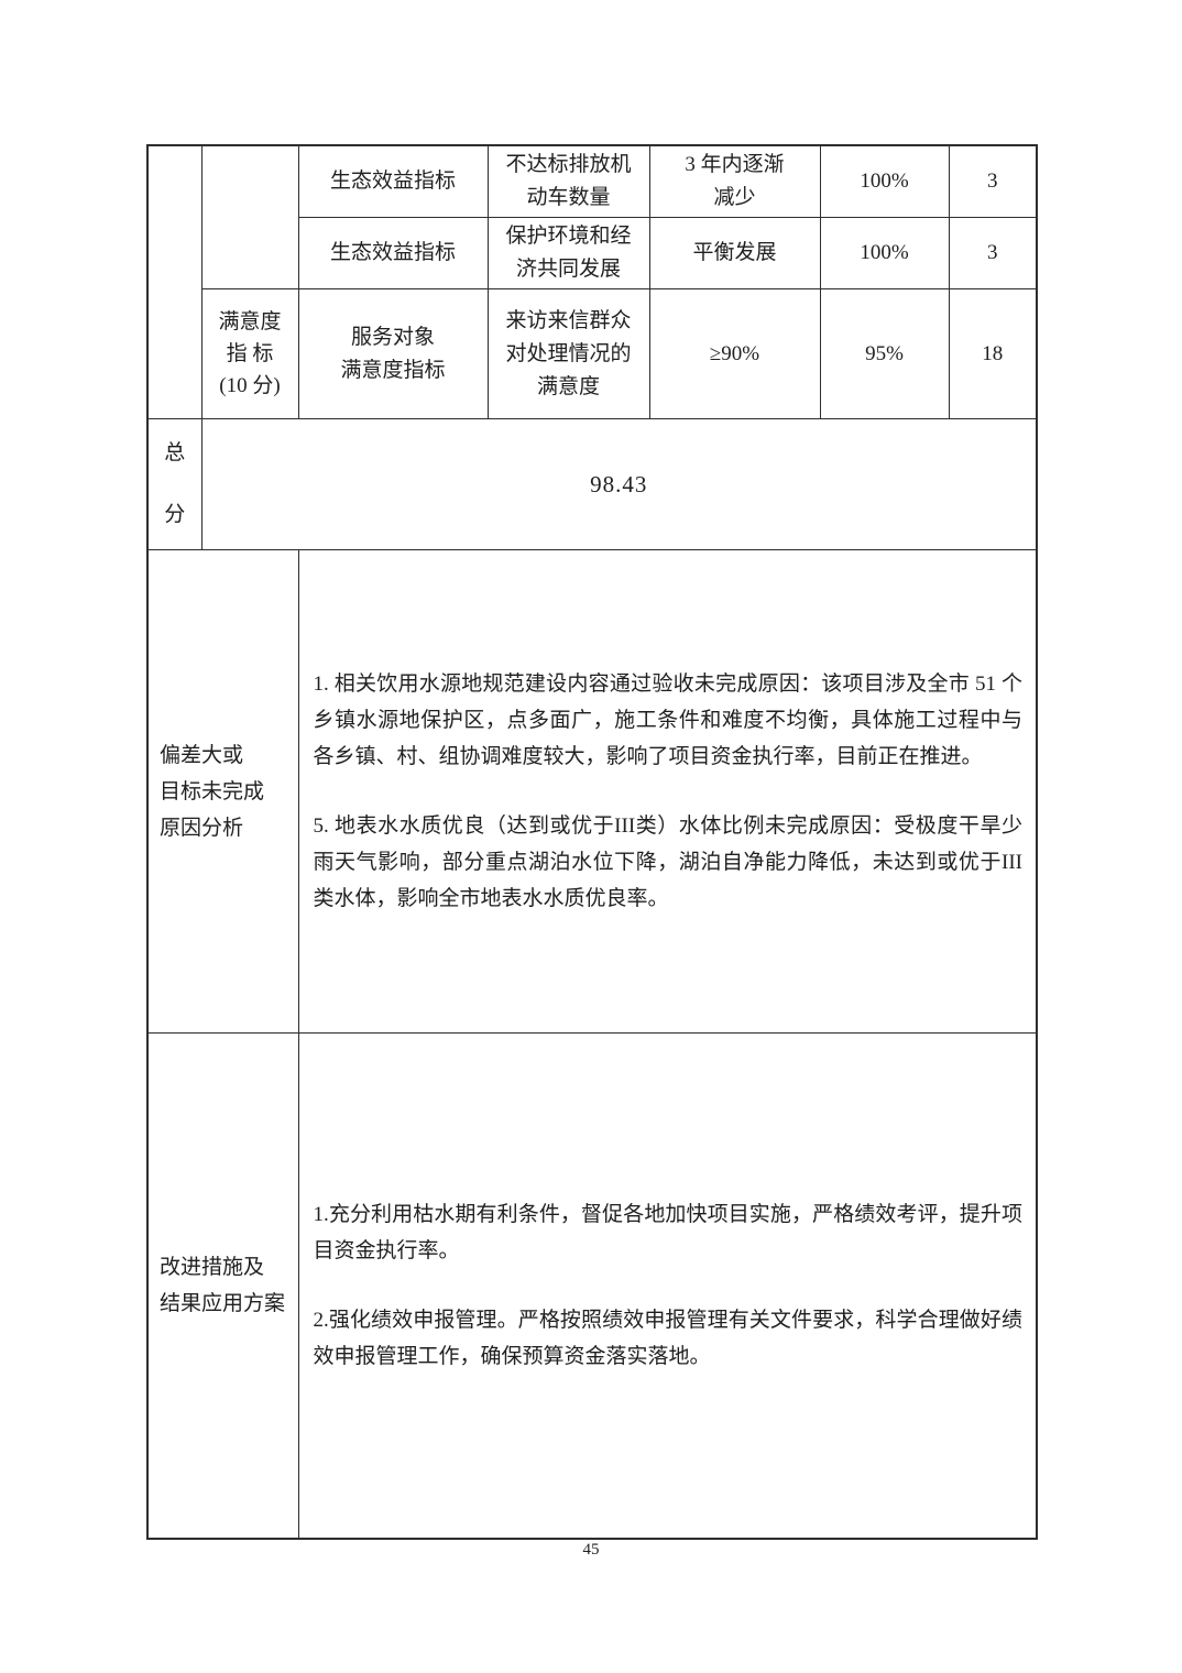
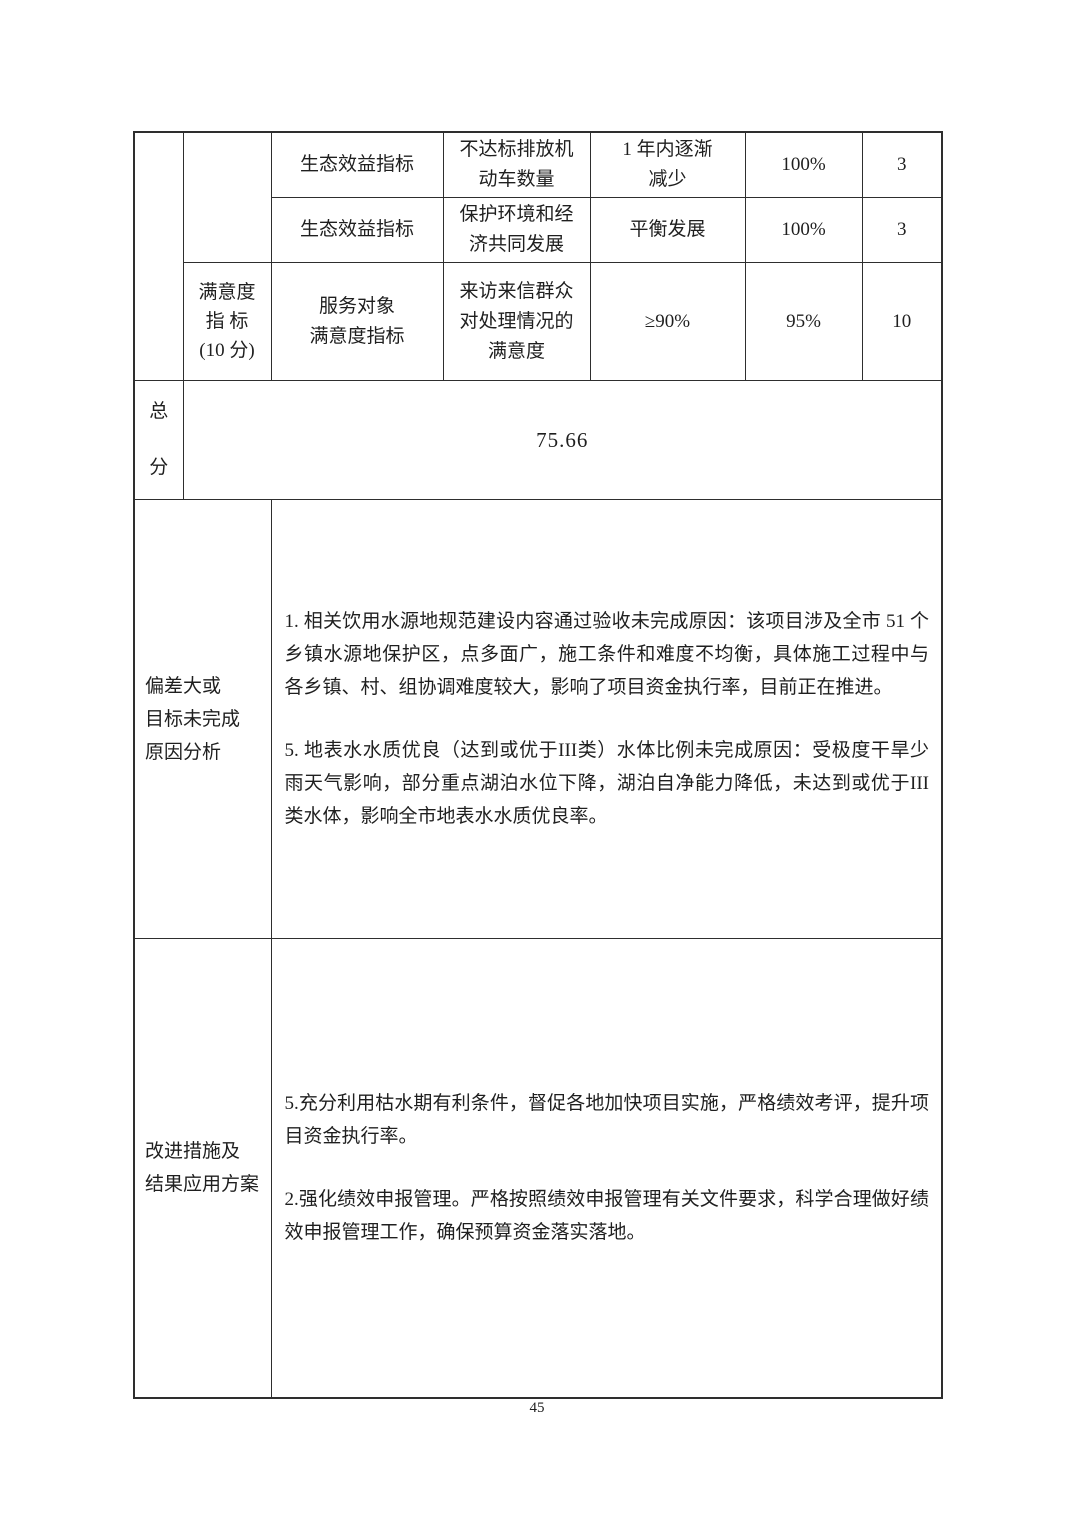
- 		生态效益指标	不达标排放机 动车数量	3 年内逐渐 减少	100%	3
+ 		生态效益指标	不达标排放机 动车数量	1 年内逐渐 减少	100%	3
  生态效益指标	保护环境和经 济共同发展	平衡发展	100%	3
- 满意度 指 标 (10 分)	服务对象 满意度指标	来访来信群众 对处理情况的 满意度	≥90%	95%	18
+ 满意度 指 标 (10 分)	服务对象 满意度指标	来访来信群众 对处理情况的 满意度	≥90%	95%	10
- 总 分	98.43
+ 总 分	75.66
  偏差大或 目标未完成 原因分析	1. 相关饮用水源地规范建设内容通过验收未完成原因：该项目涉及全市 51 个乡镇水源地保护区，点多面广，施工条件和难度不均衡，具体施工过程中与各乡镇、村、组协调难度较大，影响了项目资金执行率，目前正在推进。 5. 地表水水质优良（达到或优于III类）水体比例未完成原因：受极度干旱少雨天气影响，部分重点湖泊水位下降，湖泊自净能力降低，未达到或优于III类水体，影响全市地表水水质优良率。
- 改进措施及 结果应用方案	1.充分利用枯水期有利条件，督促各地加快项目实施，严格绩效考评，提升项目资金执行率。 2.强化绩效申报管理。严格按照绩效申报管理有关文件要求，科学合理做好绩效申报管理工作，确保预算资金落实落地。
+ 改进措施及 结果应用方案	5.充分利用枯水期有利条件，督促各地加快项目实施，严格绩效考评，提升项目资金执行率。 2.强化绩效申报管理。严格按照绩效申报管理有关文件要求，科学合理做好绩效申报管理工作，确保预算资金落实落地。
  45
